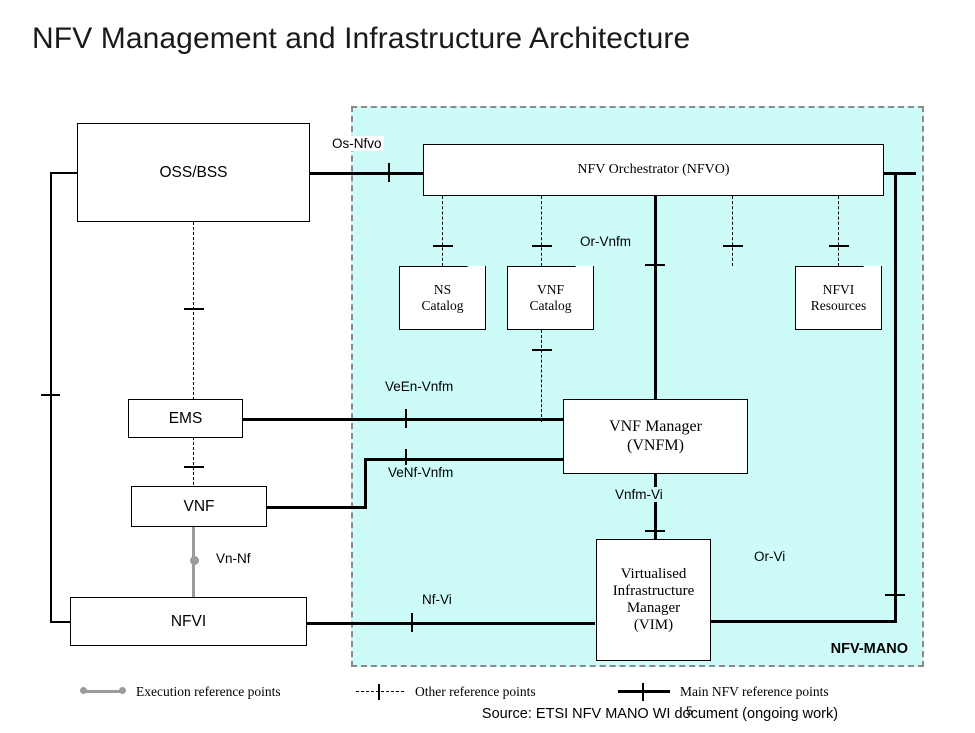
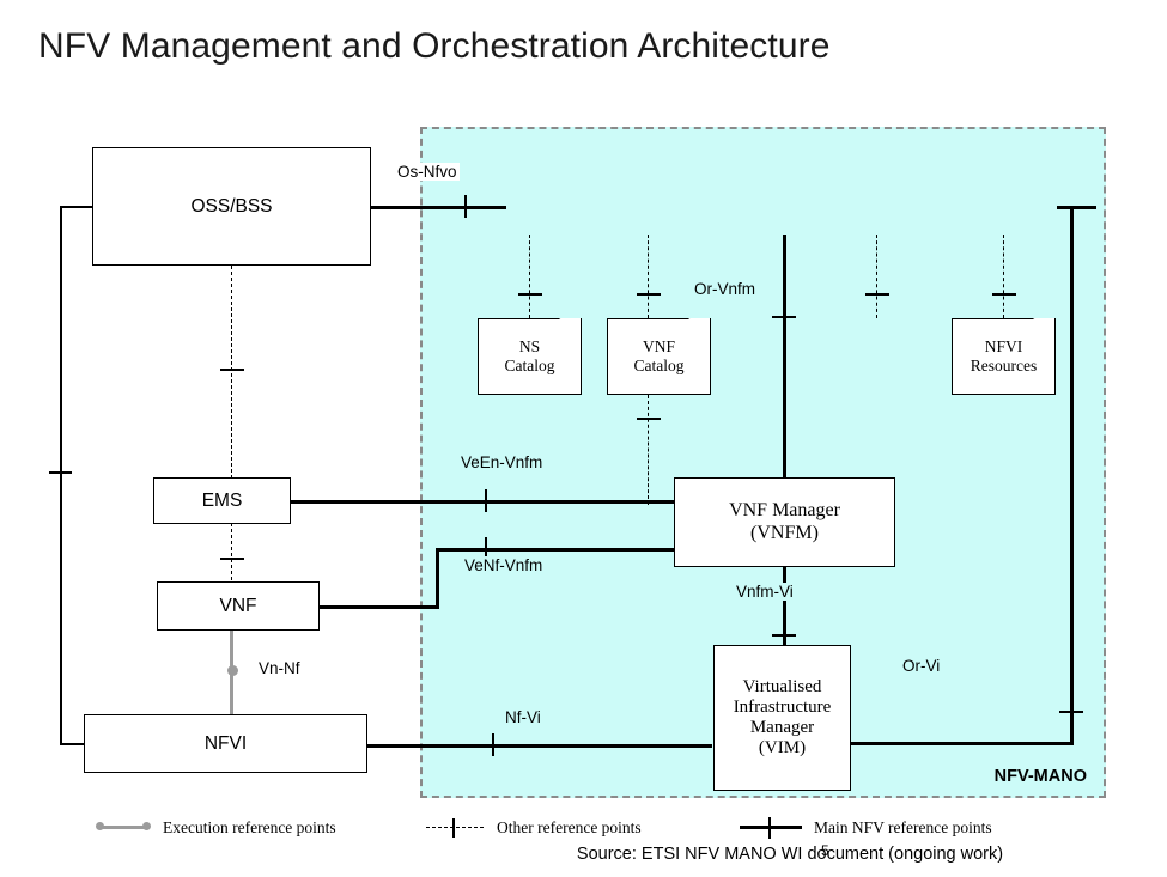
- NFV Management and Infrastructure Architecture
+ NFV Management and Orchestration Architecture
  NFV-MANO
  OSS/BSS
  EMS
  VNF
  NFVI
- NFV Orchestrator (NFVO)
  NS
  Catalog
  VNF
  Catalog
  NFVI
  Resources
  VNF Manager
  (VNFM)
  Virtualised
  Infrastructure
  Manager
  (VIM)
  Os-Nfvo
  Or-Vnfm
  VeEn-Vnfm
  VeNf-Vnfm
  Vnfm-Vi
  Or-Vi
  Nf-Vi
  Vn-Nf
  Execution reference points
  Other reference points
  Main NFV reference points
  5
  Source: ETSI NFV MANO WI document (ongoing work)
